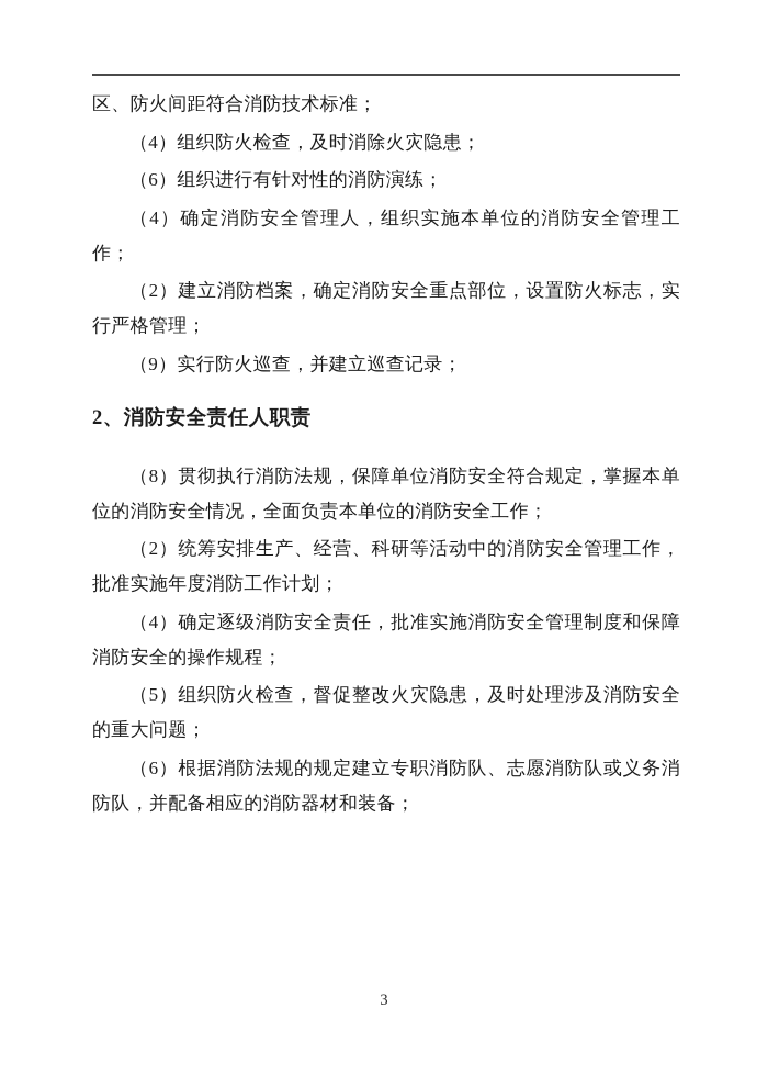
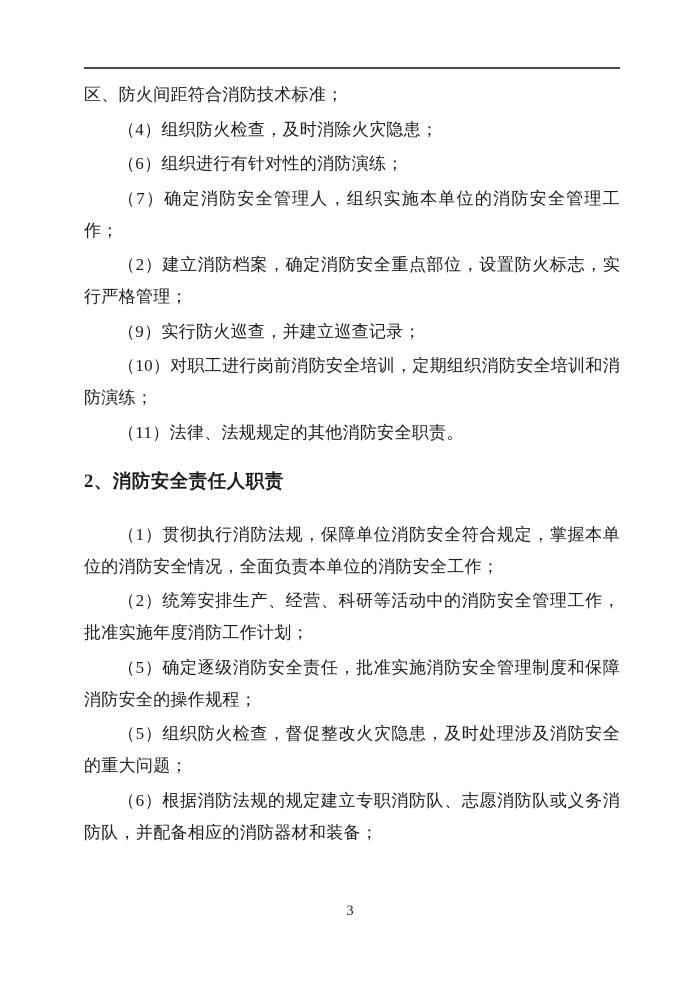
  区、防火间距符合消防技术标准；
  （4）组织防火检查，及时消除火灾隐患；
  （6）组织进行有针对性的消防演练；
- （4）确定消防安全管理人，组织实施本单位的消防安全管理工作；
+ （7）确定消防安全管理人，组织实施本单位的消防安全管理工作；
  （2）建立消防档案，确定消防安全重点部位，设置防火标志，实行严格管理；
  （9）实行防火巡查，并建立巡查记录；
+ （10）对职工进行岗前消防安全培训，定期组织消防安全培训和消防演练；
+ （11）法律、法规规定的其他消防安全职责。
  2、消防安全责任人职责
- （8）贯彻执行消防法规，保障单位消防安全符合规定，掌握本单位的消防安全情况，全面负责本单位的消防安全工作；
+ （1）贯彻执行消防法规，保障单位消防安全符合规定，掌握本单位的消防安全情况，全面负责本单位的消防安全工作；
  （2）统筹安排生产、经营、科研等活动中的消防安全管理工作，批准实施年度消防工作计划；
- （4）确定逐级消防安全责任，批准实施消防安全管理制度和保障消防安全的操作规程；
+ （5）确定逐级消防安全责任，批准实施消防安全管理制度和保障消防安全的操作规程；
  （5）组织防火检查，督促整改火灾隐患，及时处理涉及消防安全的重大问题；
  （6）根据消防法规的规定建立专职消防队、志愿消防队或义务消防队，并配备相应的消防器材和装备；
  3
